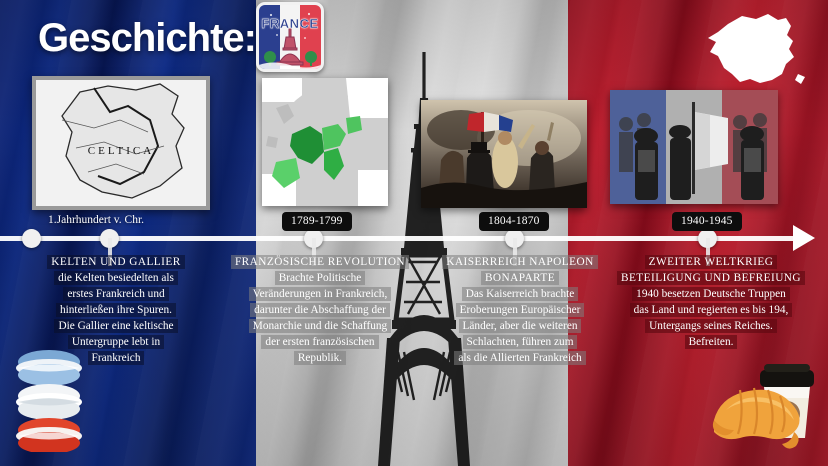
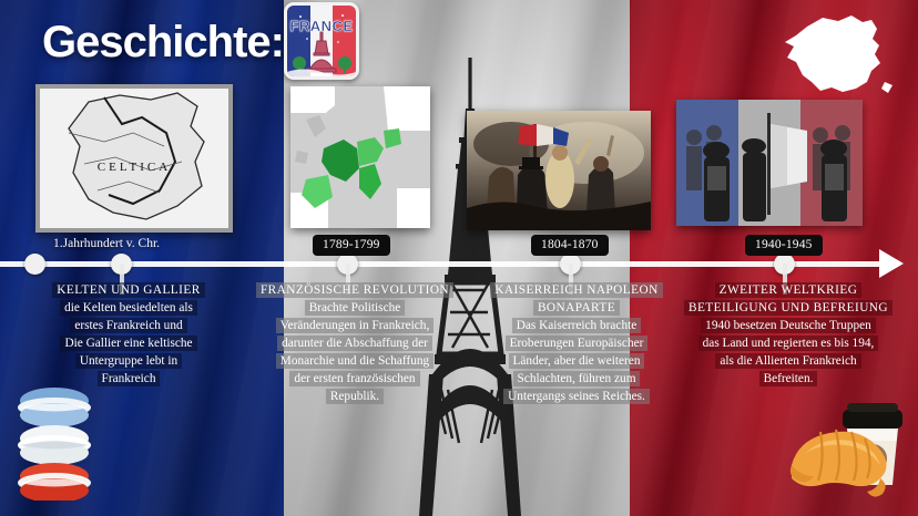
  Geschichte:
  FRANCE
  CELTICA
  1.Jahrhundert v. Chr.
  KELTEN UND GALLIER
  die Kelten besiedelten als
  erstes Frankreich und
- hinterließen ihre Spuren.
  Die Gallier eine keltische
  Untergruppe lebt in
  Frankreich
  1789-1799
  FRANZÖSISCHE REVOLUTION
  Brachte Politische
  Veränderungen in Frankreich,
  darunter die Abschaffung der
  Monarchie und die Schaffung
  der ersten französischen
  Republik.
  1804-1870
  KAISERREICH NAPOLEON
  BONAPARTE
  Das Kaiserreich brachte
  Eroberungen Europäischer
  Länder, aber die weiteren
  Schlachten, führen zum
- als die Allierten Frankreich
+ Untergangs seines Reiches.
  1940-1945
  ZWEITER WELTKRIEG
  BETEILIGUNG UND BEFREIUNG
  1940 besetzen Deutsche Truppen
  das Land und regierten es bis 194,
- Untergangs seines Reiches.
+ als die Allierten Frankreich
  Befreiten.
